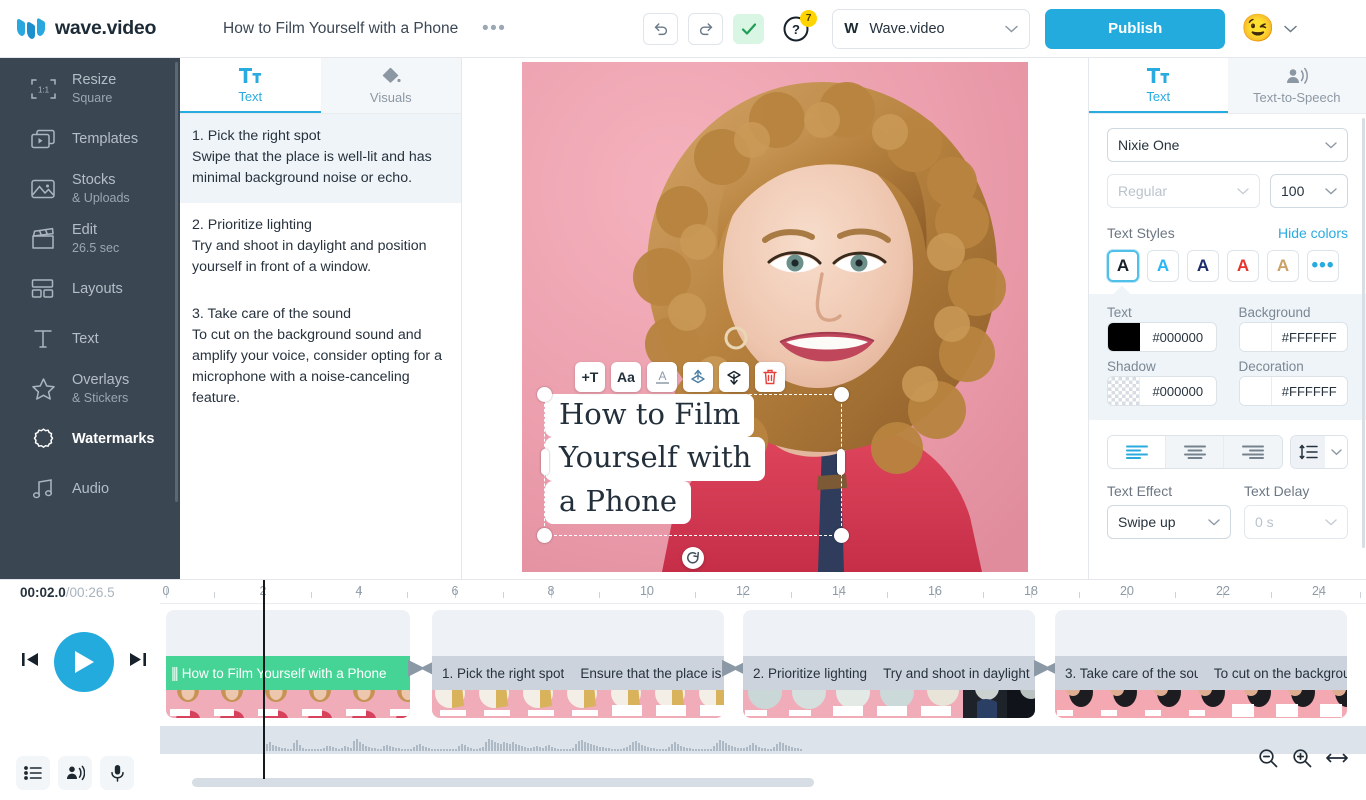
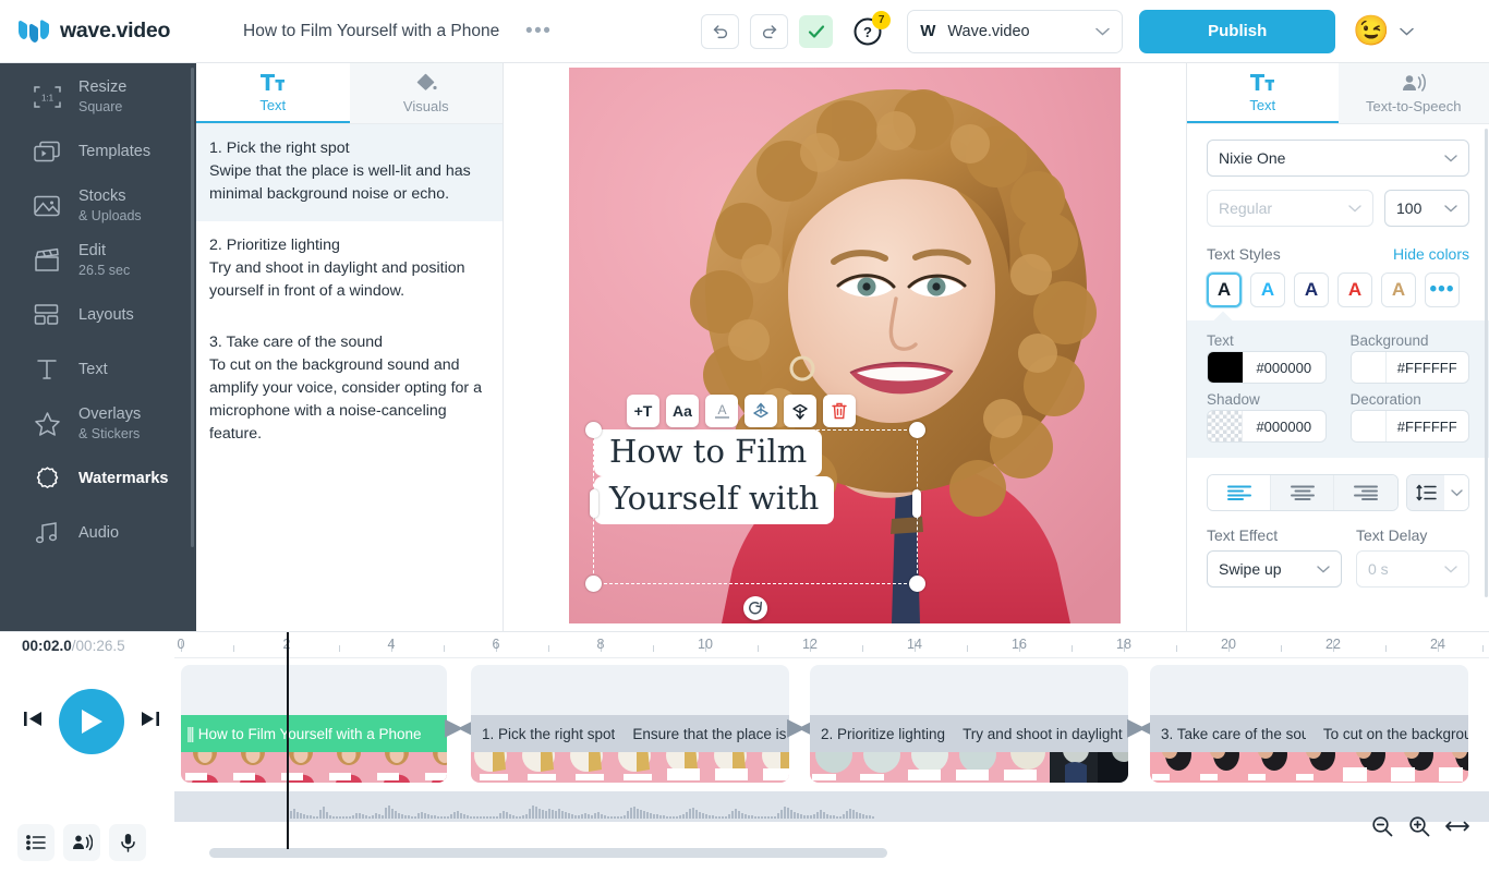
  wave.video
  How to Film Yourself with a Phone
  •••
  ?
  7
  W
  Wave.video
  Publish
  😉
  1:1
  Resize
  Square
  Templates
  Stocks
  & Uploads
  Edit
  26.5 sec
  Layouts
  Text
  Overlays
  & Stickers
  Watermarks
  Audio
  Text
  Visuals
  1. Pick the right spot
  Swipe that the place is well-lit and has minimal background noise or echo.
  2. Prioritize lighting
  Try and shoot in daylight and position yourself in front of a window.
  3. Take care of the sound
  To cut on the background sound and amplify your voice, consider opting for a microphone with a noise-canceling feature.
  +T
  Aa
  A
  How to Film
  Yourself with
- a Phone
  Text
  Text-to-Speech
  Nixie One
  Regular
  100
  Text Styles
  Hide colors
  A
  A
  A
  A
  A
  •••
  Text
  #000000
  Background
  #FFFFFF
  Shadow
  #000000
  Decoration
  #FFFFFF
  Text Effect
  Swipe up
  Text Delay
  0 s
  00:02.0/00:26.5
  0
  4
  6
  8
  10
  12
  14
  16
  18
  20
  22
  24
  |||
  How to Film Yourself with a Phone
  ▶
  ◀
  1. Pick the right spot
  Ensure that the place is
  ▶
  ◀
  2. Prioritize lighting
  Try and shoot in daylight
  ▶
  ◀
  3. Take care of the sou
  To cut on the backgrou
